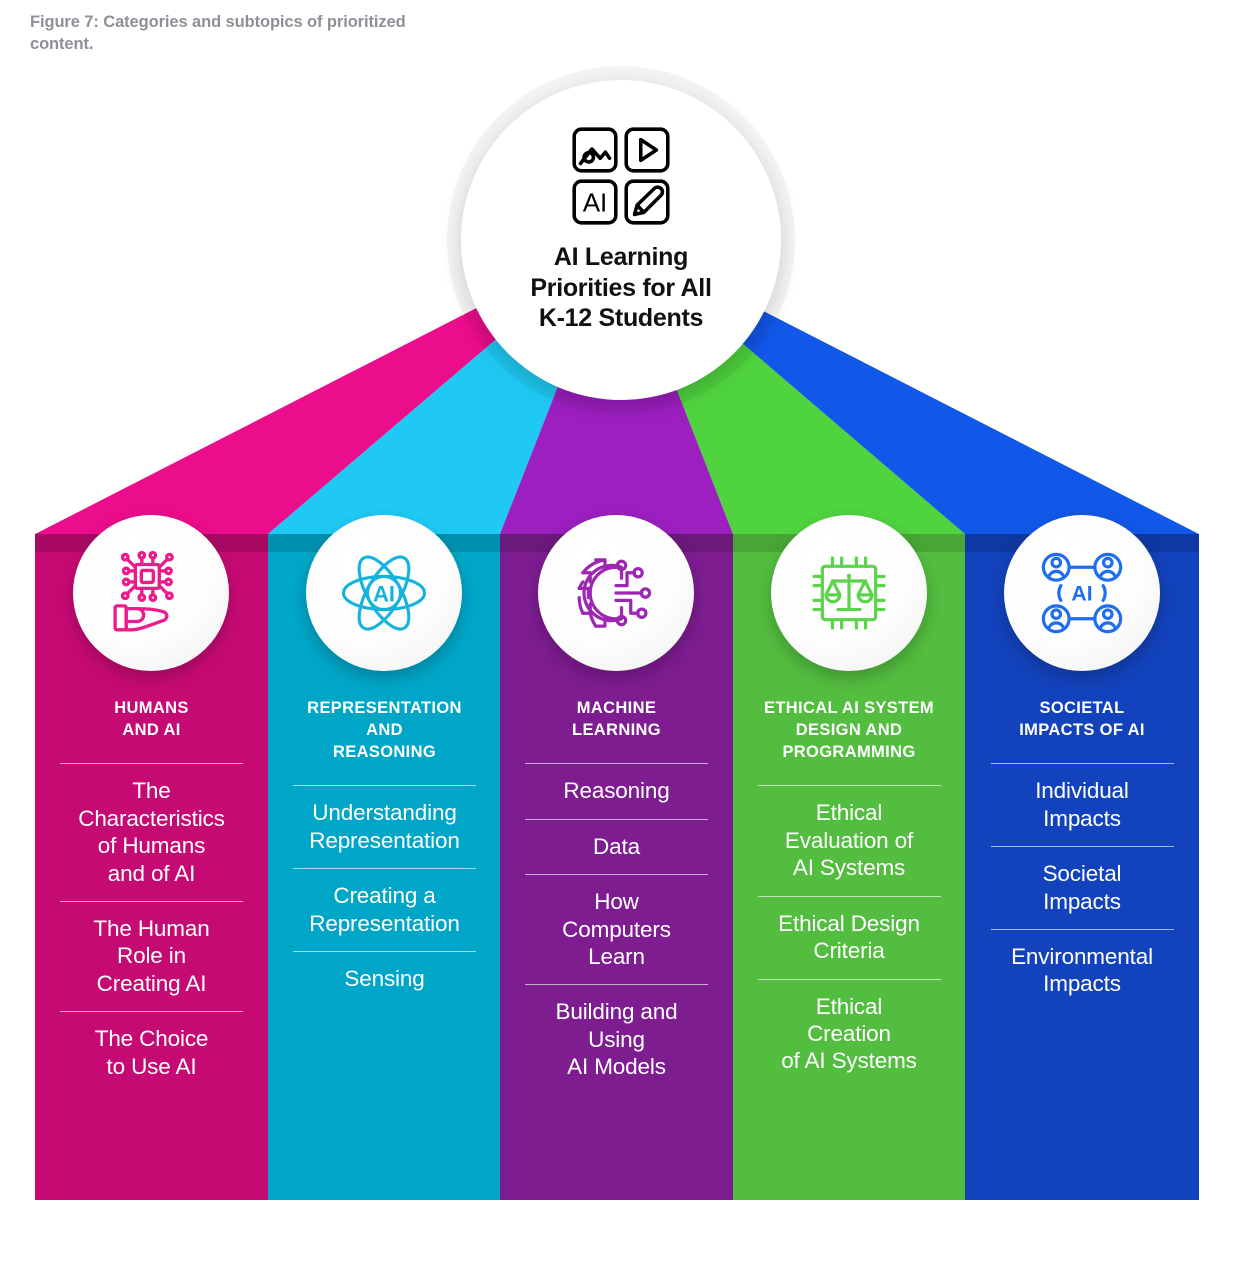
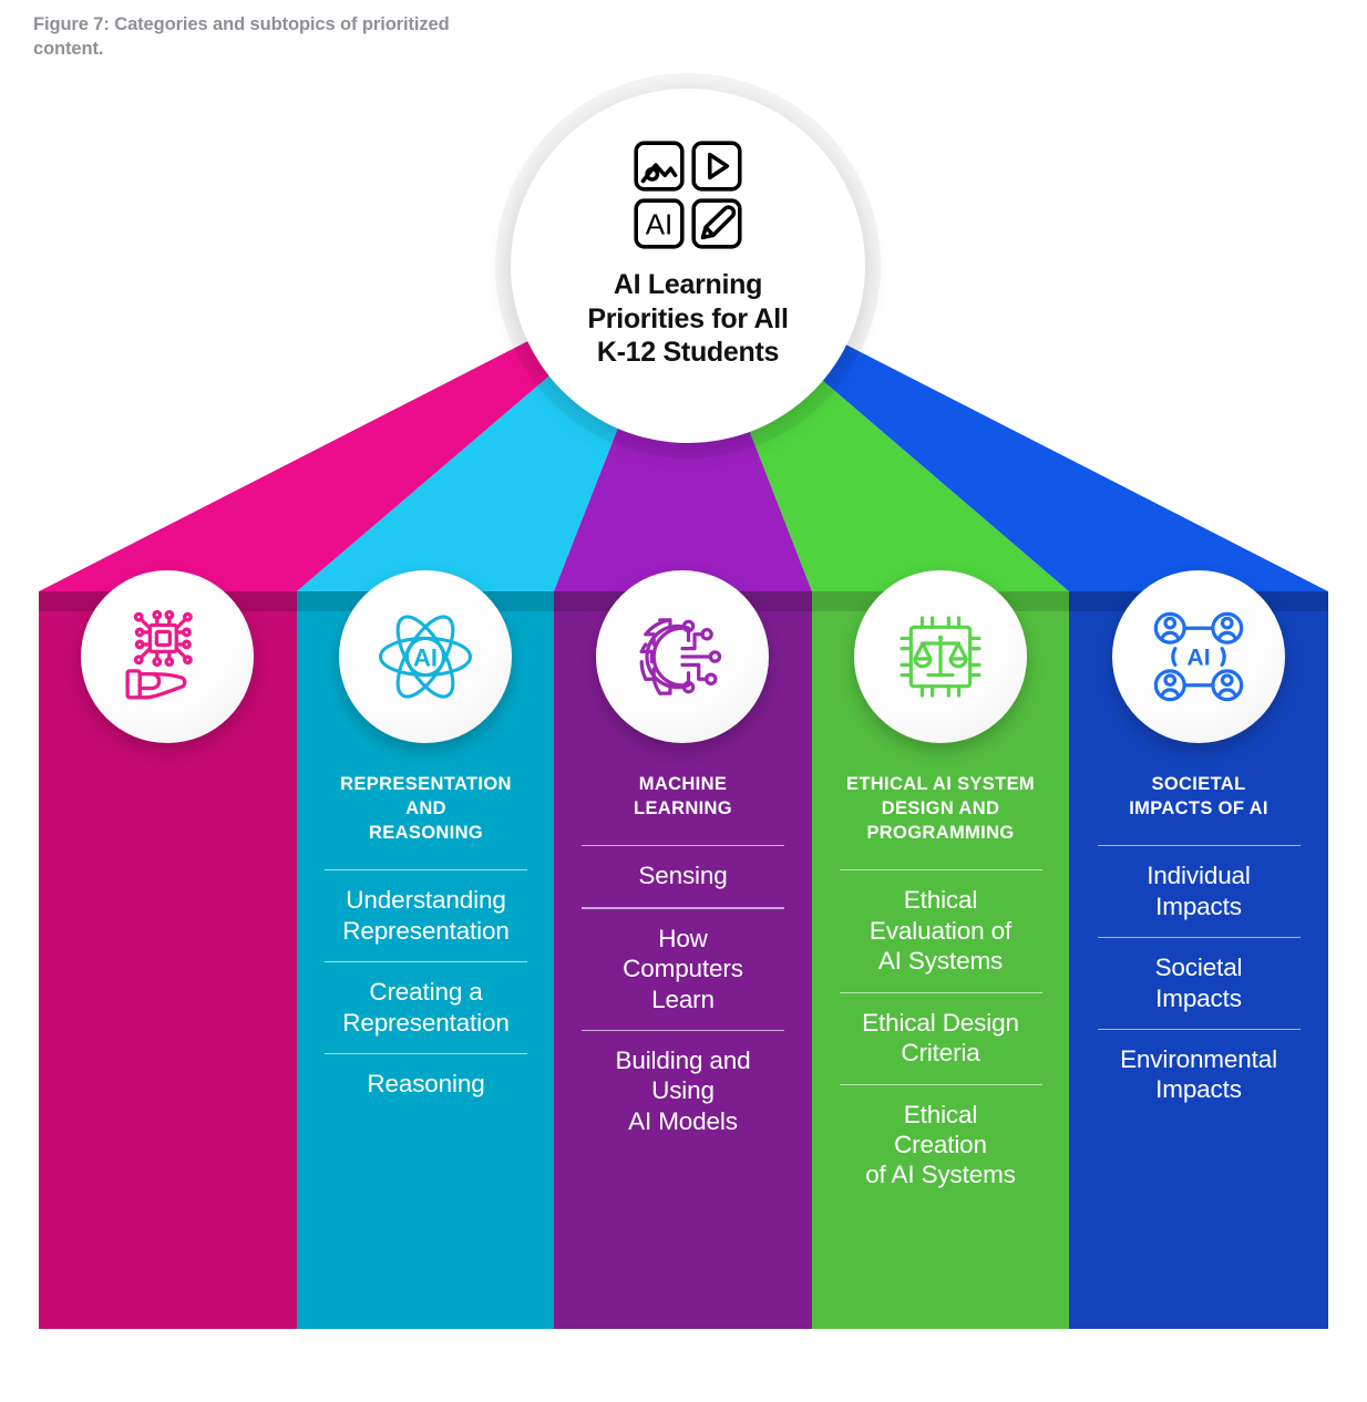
  Figure 7: Categories and subtopics of prioritized content.
  AI
  AI Learning
  Priorities for All
  K-12 Students
- HUMANS
- AND AI
- The
- Characteristics
- of Humans
- and of AI
- The Human
- Role in
- Creating AI
- The Choice
- to Use AI
  AI
  REPRESENTATION
  AND
  REASONING
  Understanding
  Representation
  Creating a
  Representation
- Sensing
+ Reasoning
  MACHINE
  LEARNING
- Reasoning
+ Sensing
- Data
  How
  Computers
  Learn
  Building and
  Using
  AI Models
  ETHICAL AI SYSTEM
  DESIGN AND
  PROGRAMMING
  Ethical
  Evaluation of
  AI Systems
  Ethical Design
  Criteria
  Ethical
  Creation
  of AI Systems
  AI
  SOCIETAL
  IMPACTS OF AI
  Individual
  Impacts
  Societal
  Impacts
  Environmental
  Impacts
